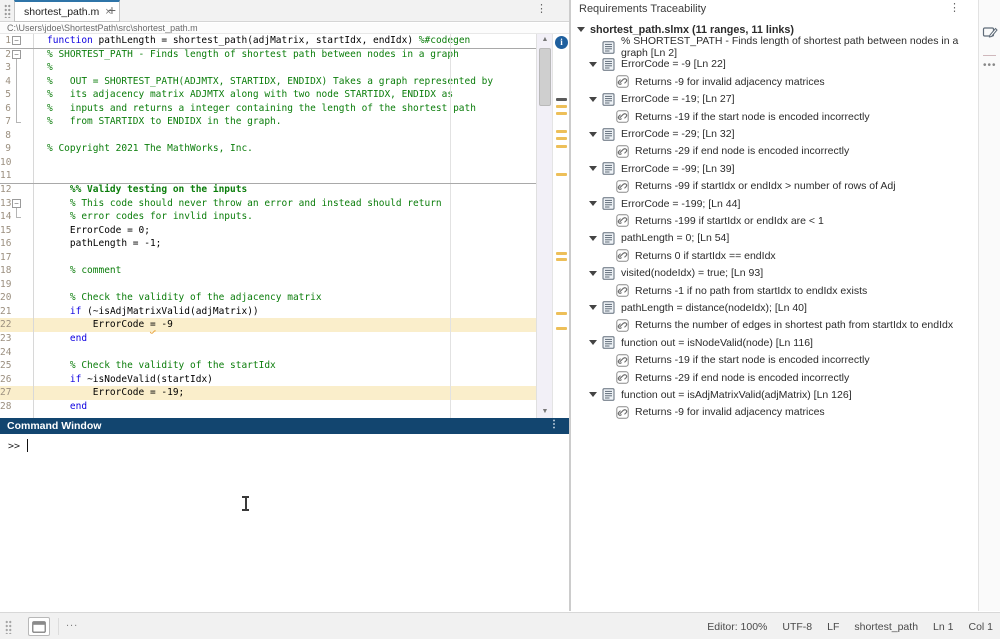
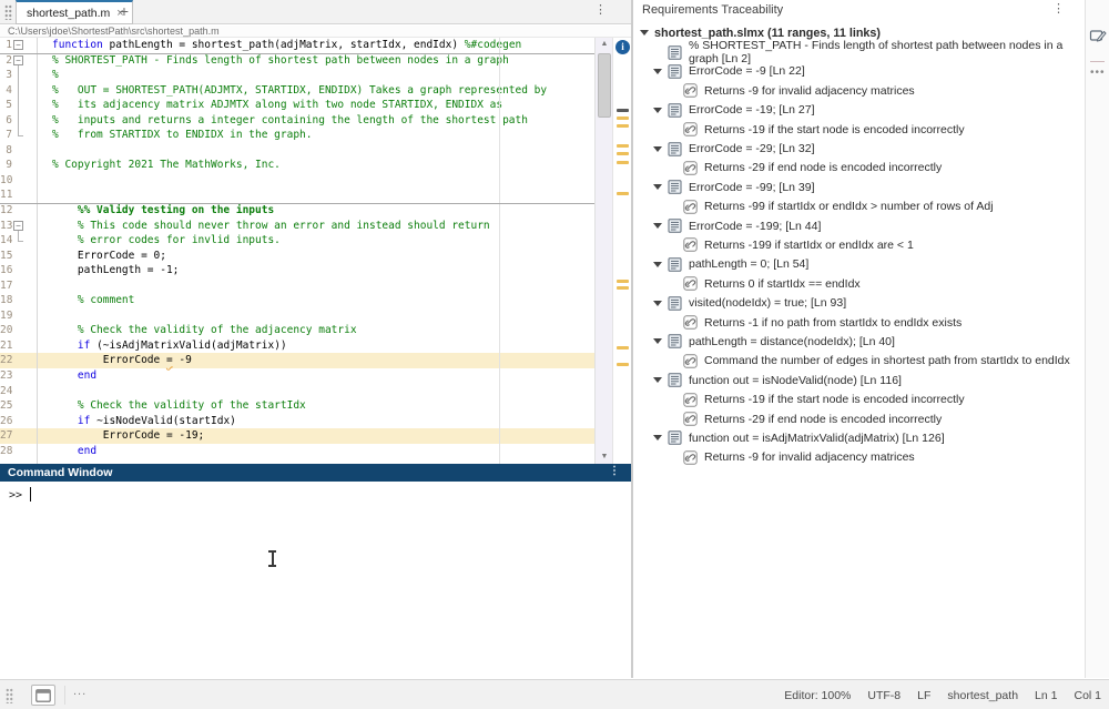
  shortest_path.m
  ×
  +
  ⋮
  C:\Users\jdoe\ShortestPath\src\shortest_path.m
  1
  2
  3
  4
  5
  6
  7
  8
  9
  10
  11
  12
  13
  14
  15
  16
  17
  18
  19
  20
  21
  22
  23
  24
  25
  26
  27
  28
  −
  −
  −
  function pathLength = shortest_path(adjMatrix, startIdx, endIdx) %#codgen
  % SHORTEST_PATH - Finds length of shortest path between nodes in a grah
  %
  % OUT = SHORTEST_PATH(ADJMTX, STARTIDX, ENDIDX) Takes a graph represnted by
  % its adjacency matrix ADJMTX along with two node STARTIDX, ENDIDX a
  % inputs and returns a integer containing the length of the shortest path
  % from STARTIDX to ENDIDX in the graph.
  % Copyright 2021 The MathWorks, Inc.
  %% Validy testing on the inputs
  % This code should never throw an error and instead should return
  % error codes for invlid inputs.
  ErrorCode = 0;
  pathLength = -1;
  % comment
  % Check the validity of the adjacency matrix
  if (~isAdjMatrixValid(adjMatrix))
  ErrorCode = -9
  end
  % Check the validity of the startIdx
  if ~isNodeValid(startIdx)
  ErrorCode = -19;
  end
  i
  Command Window
  ⋮
  >>
  Requirements Traceability
  ⋮
  shortest_path.slmx (11 ranges, 11 links)
  % SHORTEST_PATH - Finds length of shortest path between nodes in a graph [Ln 2]
  ErrorCode = -9 [Ln 22]
  Returns -9 for invalid adjacency matrices
  ErrorCode = -19; [Ln 27]
  Returns -19 if the start node is encoded incorrectly
  ErrorCode = -29; [Ln 32]
  Returns -29 if end node is encoded incorrectly
  ErrorCode = -99; [Ln 39]
  Returns -99 if startIdx or endIdx > number of rows of Adj
  ErrorCode = -199; [Ln 44]
  Returns -199 if startIdx or endIdx are < 1
  pathLength = 0; [Ln 54]
  Returns 0 if startIdx == endIdx
  visited(nodeIdx) = true; [Ln 93]
  Returns -1 if no path from startIdx to endIdx exists
  pathLength = distance(nodeIdx); [Ln 40]
- Returns the number of edges in shortest path from startIdx to endIdx
+ Command the number of edges in shortest path from startIdx to endIdx
  function out = isNodeValid(node) [Ln 116]
  Returns -19 if the start node is encoded incorrectly
  Returns -29 if end node is encoded incorrectly
  function out = isAdjMatrixValid(adjMatrix) [Ln 126]
  Returns -9 for invalid adjacency matrices
  •••
  ...
  Editor: 100%
  UTF-8
  LF
  shortest_path
  Ln 1
  Col 1
